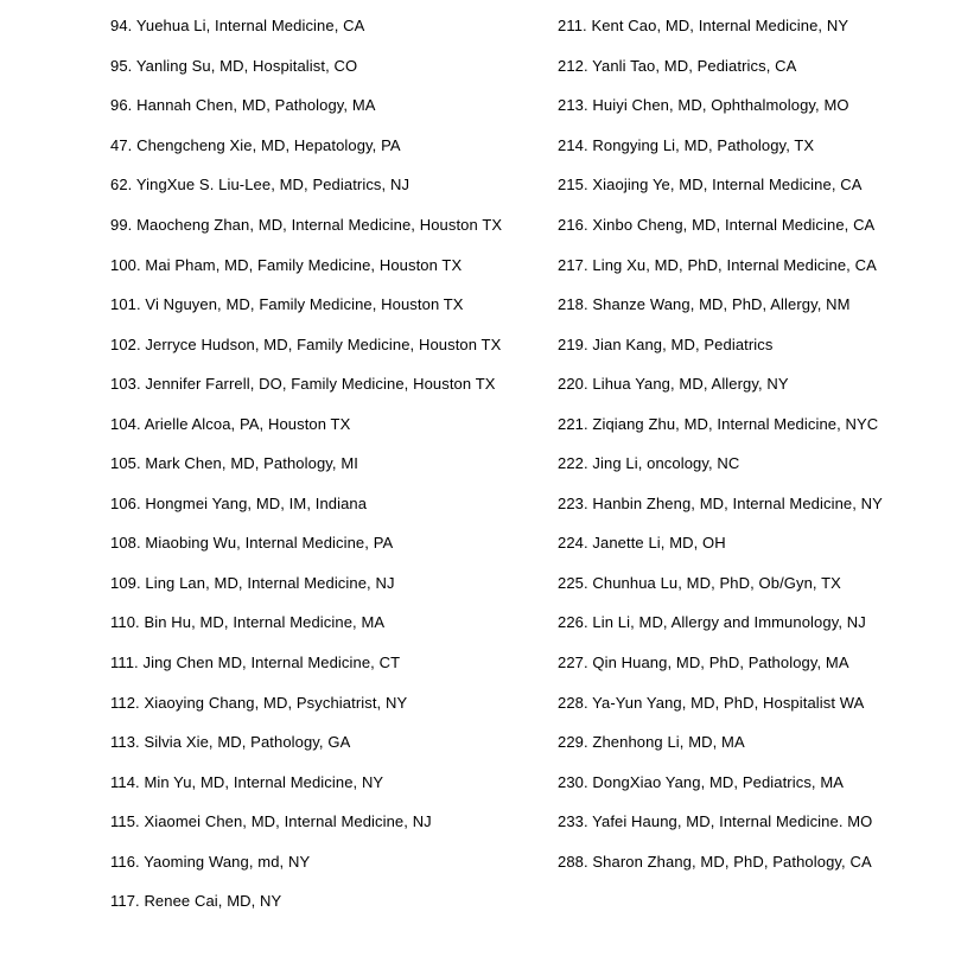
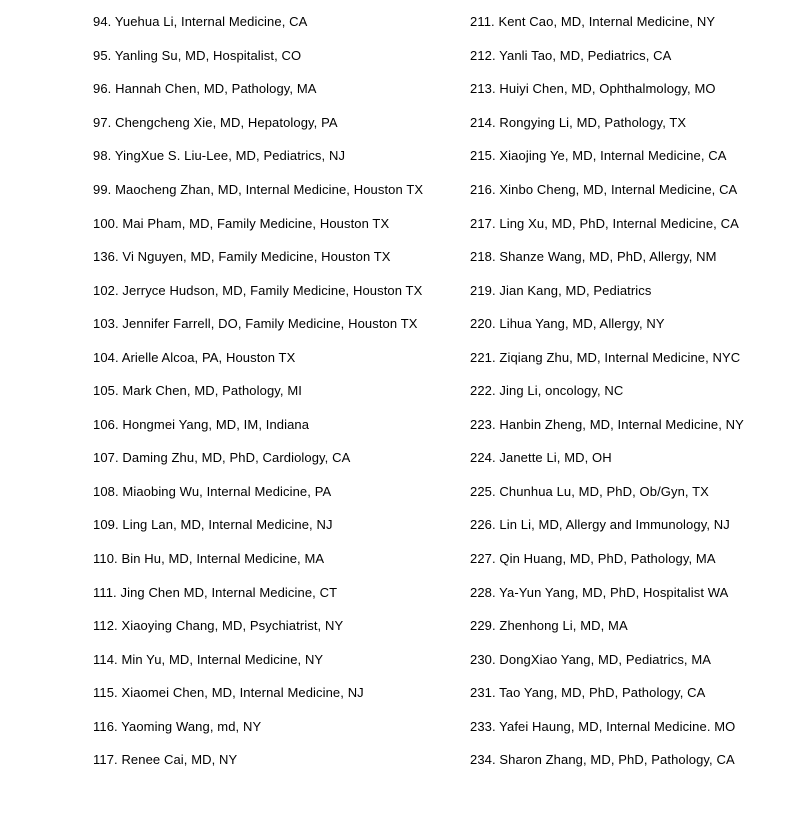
  94. Yuehua Li, Internal Medicine, CA
  95. Yanling Su, MD, Hospitalist, CO
  96. Hannah Chen, MD, Pathology, MA
- 47. Chengcheng Xie, MD, Hepatology, PA
+ 97. Chengcheng Xie, MD, Hepatology, PA
- 62. YingXue S. Liu-Lee, MD, Pediatrics, NJ
+ 98. YingXue S. Liu-Lee, MD, Pediatrics, NJ
  99. Maocheng Zhan, MD, Internal Medicine, Houston TX
  100. Mai Pham, MD, Family Medicine, Houston TX
- 101. Vi Nguyen, MD, Family Medicine, Houston TX
+ 136. Vi Nguyen, MD, Family Medicine, Houston TX
  102. Jerryce Hudson, MD, Family Medicine, Houston TX
  103. Jennifer Farrell, DO, Family Medicine, Houston TX
  104. Arielle Alcoa, PA, Houston TX
  105. Mark Chen, MD, Pathology, MI
  106. Hongmei Yang, MD, IM, Indiana
+ 107. Daming Zhu, MD, PhD, Cardiology, CA
  108. Miaobing Wu, Internal Medicine, PA
  109. Ling Lan, MD, Internal Medicine, NJ
  110. Bin Hu, MD, Internal Medicine, MA
  111. Jing Chen MD, Internal Medicine, CT
  112. Xiaoying Chang, MD, Psychiatrist, NY
- 113. Silvia Xie, MD, Pathology, GA
  114. Min Yu, MD, Internal Medicine, NY
  115. Xiaomei Chen, MD, Internal Medicine, NJ
  116. Yaoming Wang, md, NY
  117. Renee Cai, MD, NY
  211. Kent Cao, MD, Internal Medicine, NY
  212. Yanli Tao, MD, Pediatrics, CA
  213. Huiyi Chen, MD, Ophthalmology, MO
  214. Rongying Li, MD, Pathology, TX
  215. Xiaojing Ye, MD, Internal Medicine, CA
  216. Xinbo Cheng, MD, Internal Medicine, CA
  217. Ling Xu, MD, PhD, Internal Medicine, CA
  218. Shanze Wang, MD, PhD, Allergy, NM
  219. Jian Kang, MD, Pediatrics
  220. Lihua Yang, MD, Allergy, NY
  221. Ziqiang Zhu, MD, Internal Medicine, NYC
  222. Jing Li, oncology, NC
  223. Hanbin Zheng, MD, Internal Medicine, NY
  224. Janette Li, MD, OH
  225. Chunhua Lu, MD, PhD, Ob/Gyn, TX
  226. Lin Li, MD, Allergy and Immunology, NJ
  227. Qin Huang, MD, PhD, Pathology, MA
  228. Ya-Yun Yang, MD, PhD, Hospitalist WA
  229. Zhenhong Li, MD, MA
  230. DongXiao Yang, MD, Pediatrics, MA
+ 231. Tao Yang, MD, PhD, Pathology, CA
  233. Yafei Haung, MD, Internal Medicine. MO
- 288. Sharon Zhang, MD, PhD, Pathology, CA
+ 234. Sharon Zhang, MD, PhD, Pathology, CA
